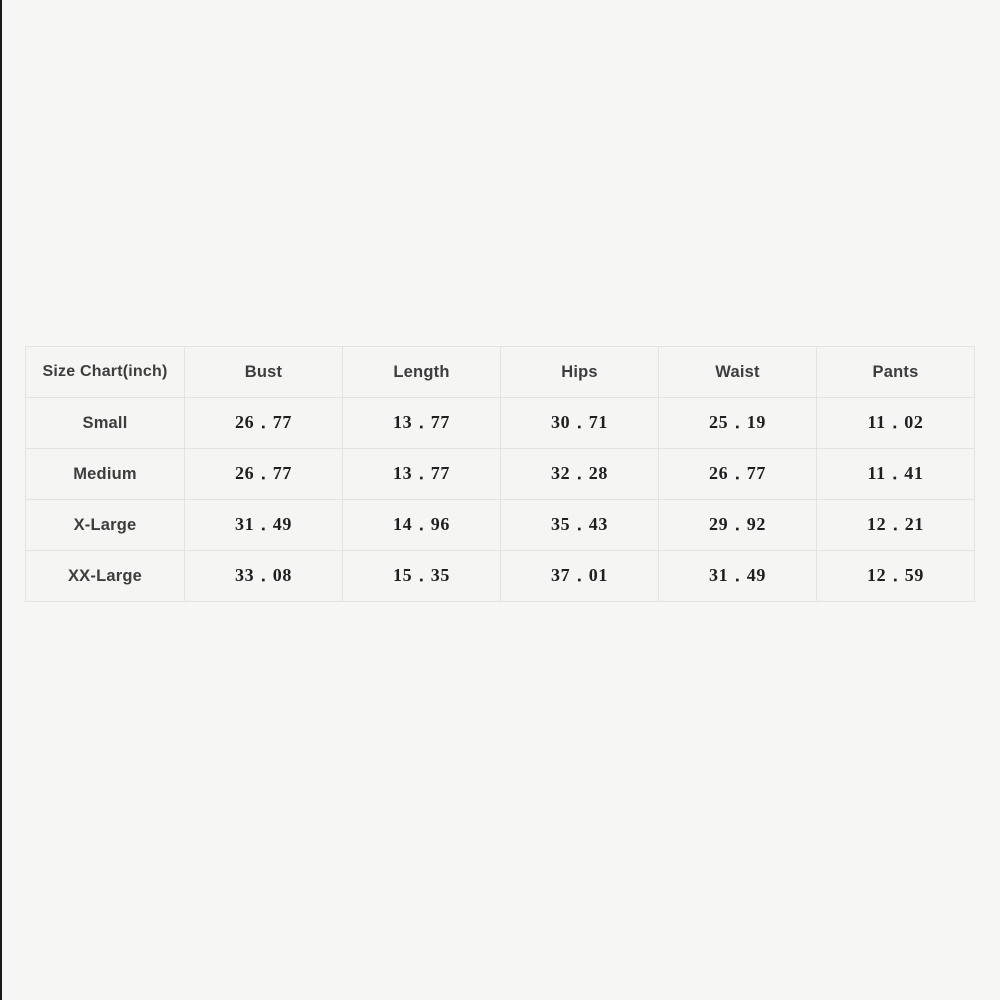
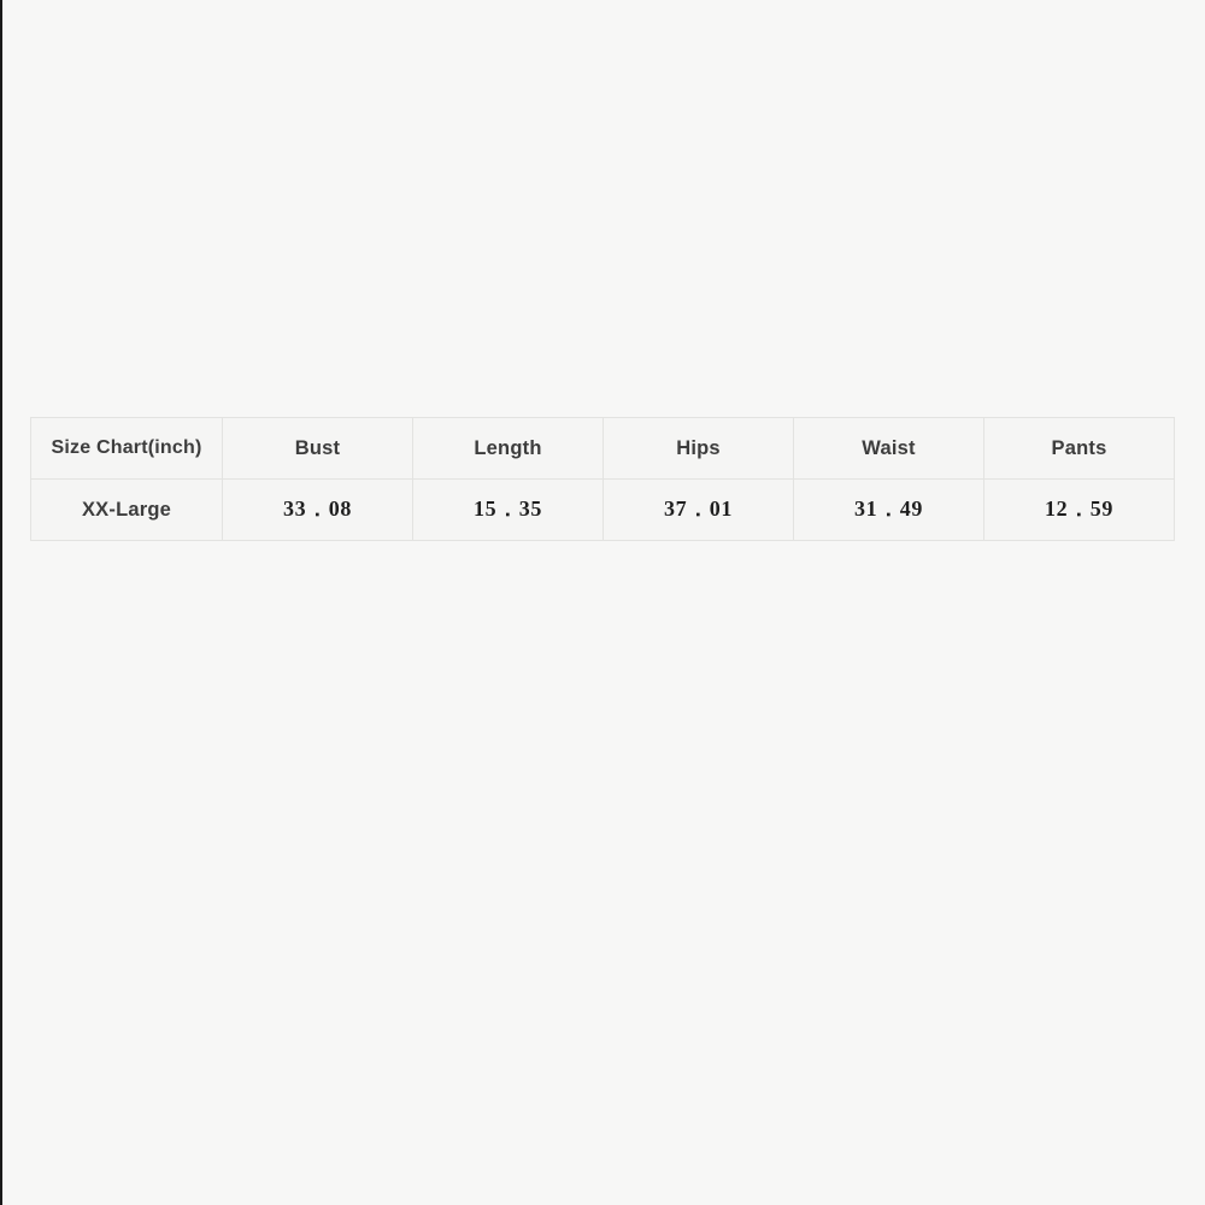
  Size Chart(inch)	Bust	Length	Hips	Waist	Pants
- Small	26．77	13．77	30．71	25．19	11．02
- Medium	26．77	13．77	32．28	26．77	11．41
- X-Large	31．49	14．96	35．43	29．92	12．21
  XX-Large	33．08	15．35	37．01	31．49	12．59
